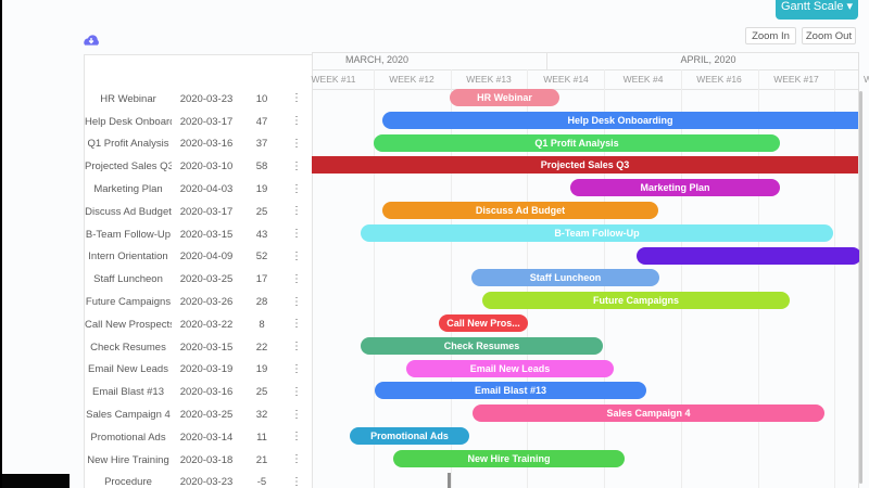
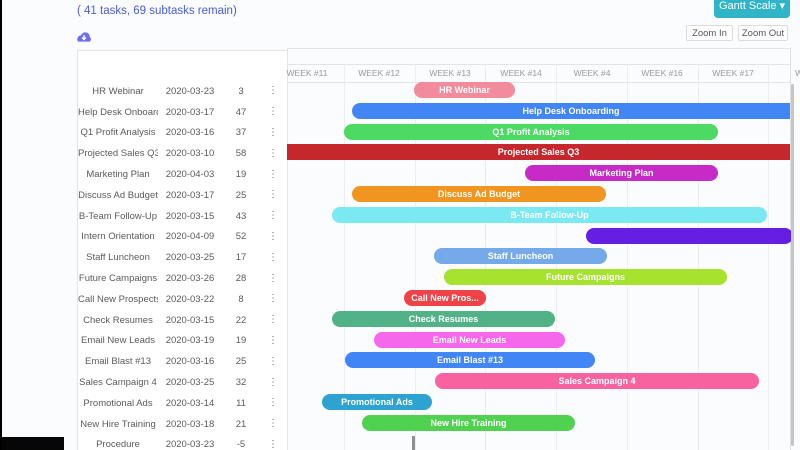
+ ( 41 tasks, 69 subtasks remain)
  Gantt Scale ▾
  Zoom In
  Zoom Out
  HR Webinar
  2020-03-23
- 10
+ 3
  ⋮
  Help Desk Onboar
  2020-03-17
  47
  ⋮
  Q1 Profit Analysis
  2020-03-16
  37
  ⋮
  Projected Sales Q3
  2020-03-10
  58
  ⋮
  Marketing Plan
  2020-04-03
  19
  ⋮
  Discuss Ad Budget
  2020-03-17
  25
  ⋮
  B-Team Follow-Up
  2020-03-15
  43
  ⋮
  Intern Orientation
  2020-04-09
  52
  ⋮
  Staff Luncheon
  2020-03-25
  17
  ⋮
  Future Campaigns
  2020-03-26
  28
  ⋮
  Call New Prospect
  2020-03-22
  8
  ⋮
  Check Resumes
  2020-03-15
  22
  ⋮
  Email New Leads
  2020-03-19
  19
  ⋮
  Email Blast #13
  2020-03-16
  25
  ⋮
  Sales Campaign 4
  2020-03-25
  32
  ⋮
  Promotional Ads
  2020-03-14
  11
  ⋮
  New Hire Training
  2020-03-18
  21
  ⋮
  Procedure
  2020-03-23
  -5
  ⋮
- MARCH, 2020
- APRIL, 2020
  WEEK #11
  WEEK #12
  WEEK #13
  WEEK #14
  WEEK #4
  WEEK #16
  WEEK #17
  HR Webinar
  Help Desk Onboarding
  Q1 Profit Analysis
  Projected Sales Q3
  Marketing Plan
  Discuss Ad Budget
  B-Team Follow-Up
  Staff Luncheon
  Future Campaigns
  Call New Pros...
  Check Resumes
  Email New Leads
  Email Blast #13
  Sales Campaign 4
  Promotional Ads
  New Hire Training
  W
